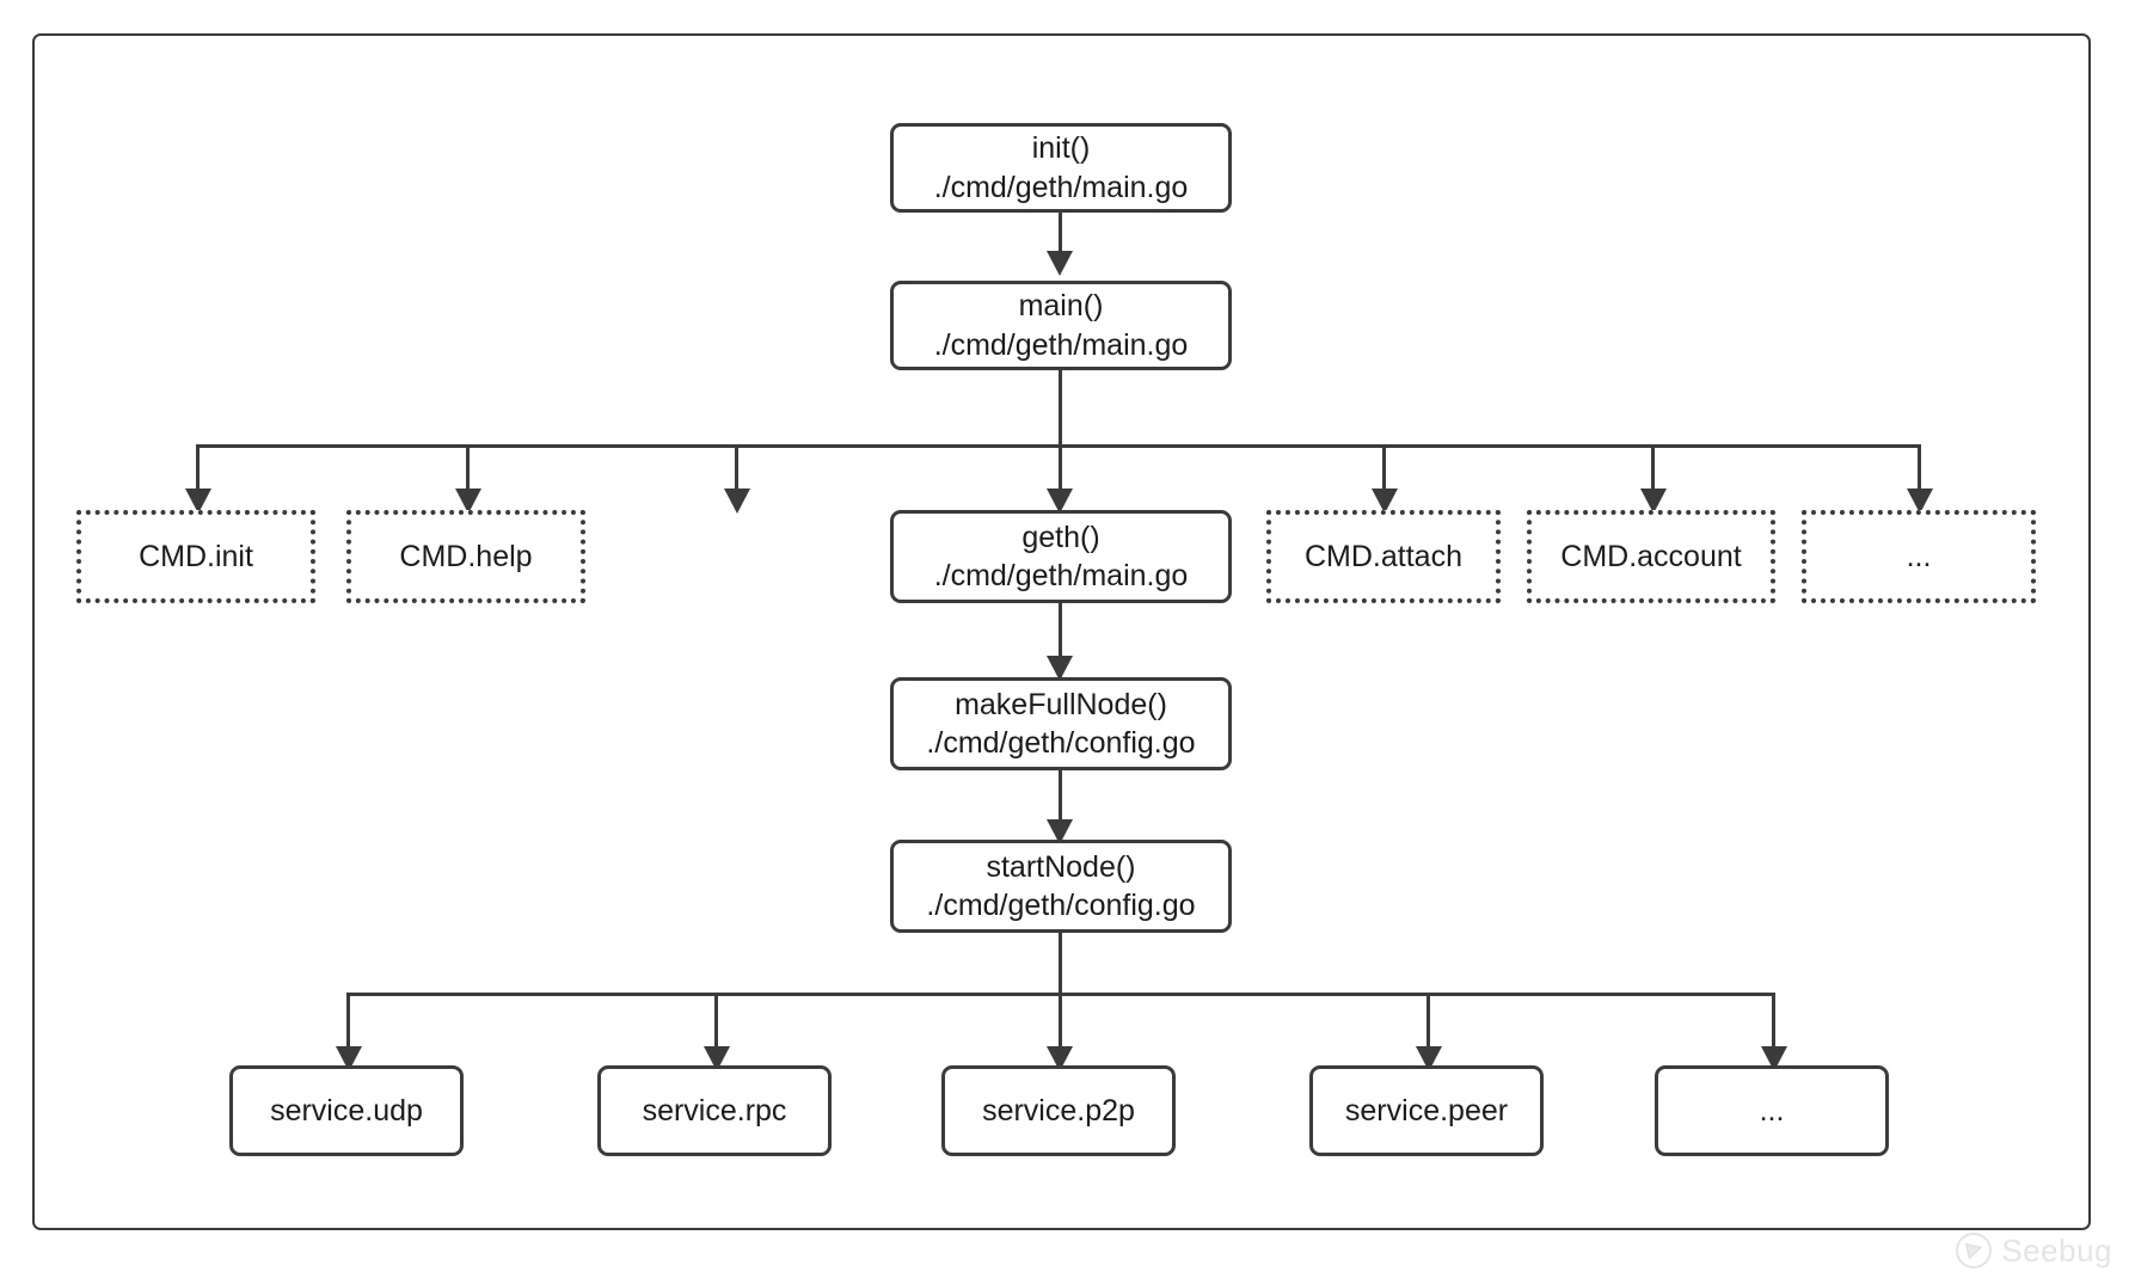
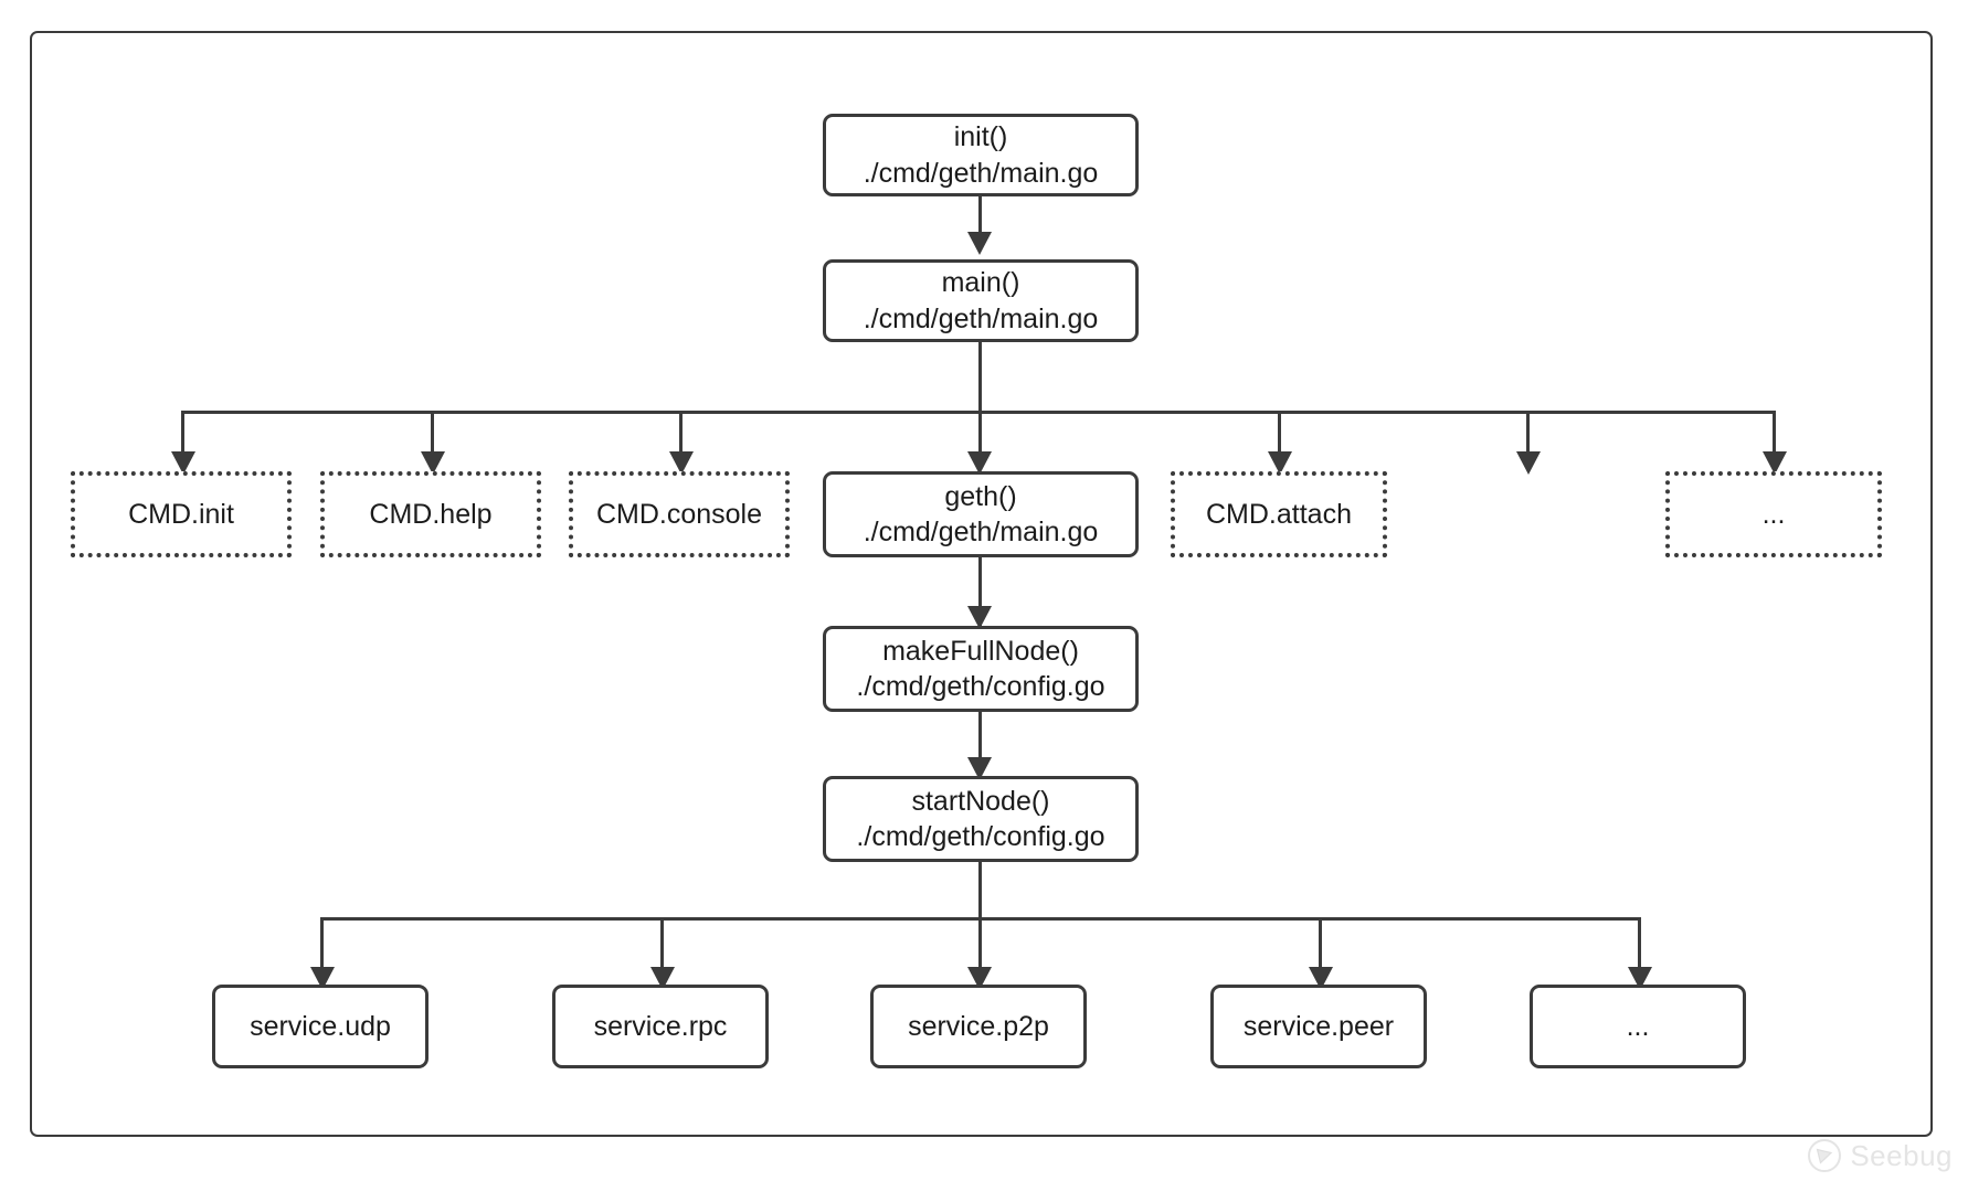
  init()
  ./cmd/geth/main.go
  main()
  ./cmd/geth/main.go
  CMD.init
  CMD.help
+ CMD.console
  geth()
  ./cmd/geth/main.go
  CMD.attach
- CMD.account
  ...
  makeFullNode()
  ./cmd/geth/config.go
  startNode()
  ./cmd/geth/config.go
  service.udp
  service.rpc
  service.p2p
  service.peer
  ...
  Seebug
